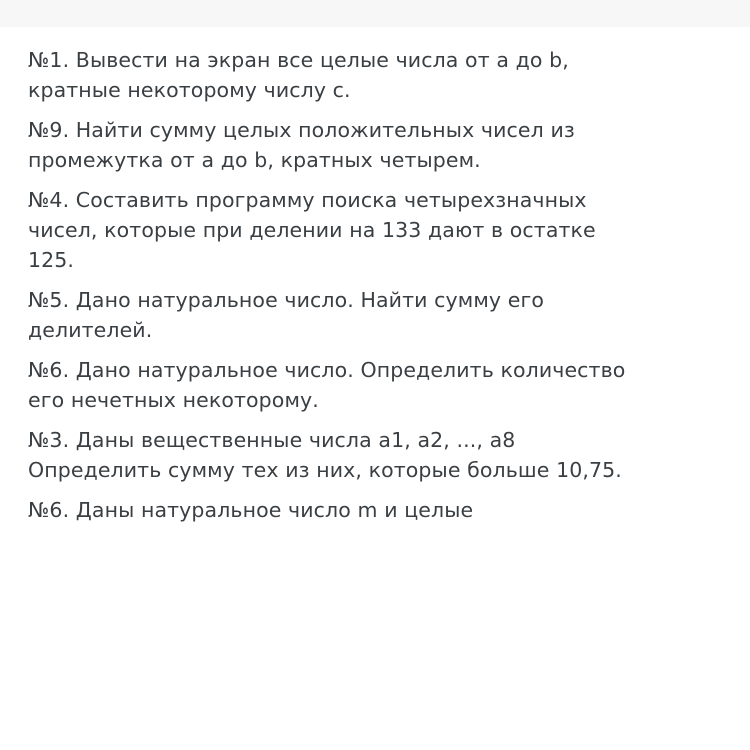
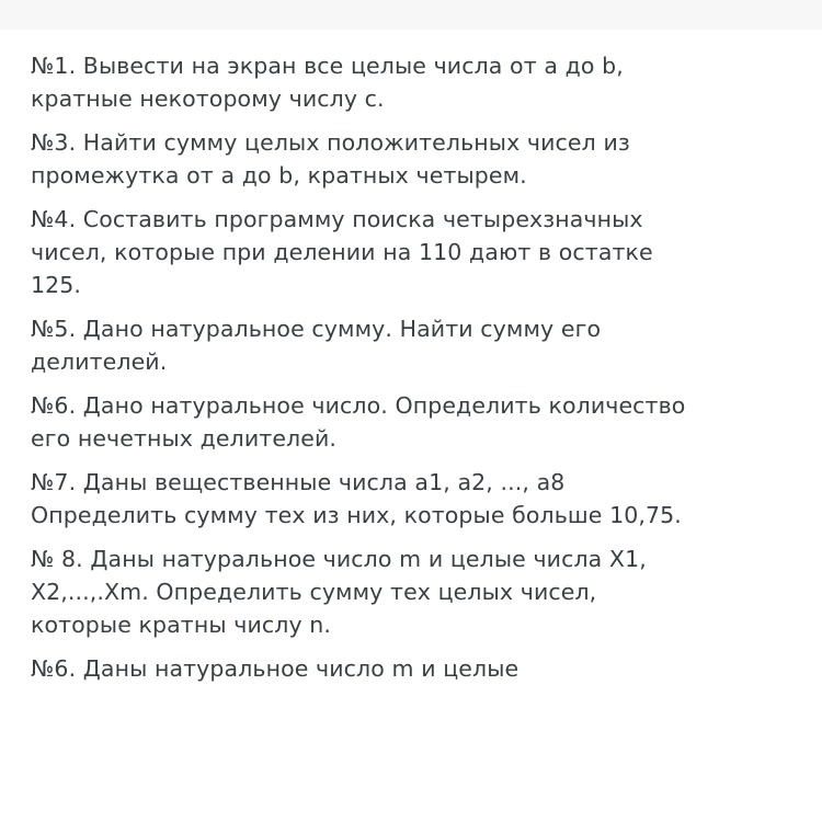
  №1. Вывести на экран все целые числа от a до b, кратные некоторому числу c.
- №9. Найти сумму целых положительных чисел из промежутка от a до b, кратных четырем.
+ №3. Найти сумму целых положительных чисел из промежутка от a до b, кратных четырем.
- №4. Составить программу поиска четырехзначных чисел, которые при делении на 133 дают в остатке 125.
+ №4. Составить программу поиска четырехзначных чисел, которые при делении на 110 дают в остатке 125.
- №5. Дано натуральное число. Найти сумму его делителей.
+ №5. Дано натуральное сумму. Найти сумму его делителей.
- №6. Дано натуральное число. Определить количество его нечетных некоторому.
+ №6. Дано натуральное число. Определить количество его нечетных делителей.
- №3. Даны вещественные числа a1, a2, ..., a8 Определить сумму тех из них, которые больше 10,75.
+ №7. Даны вещественные числа a1, a2, ..., a8 Определить сумму тех из них, которые больше 10,75.
+ № 8. Даны натуральное число m и целые числа X1, X2,...,.Xm. Определить сумму тех целых чисел, которые кратны числу n.
  №6. Даны натуральное число m и целые
